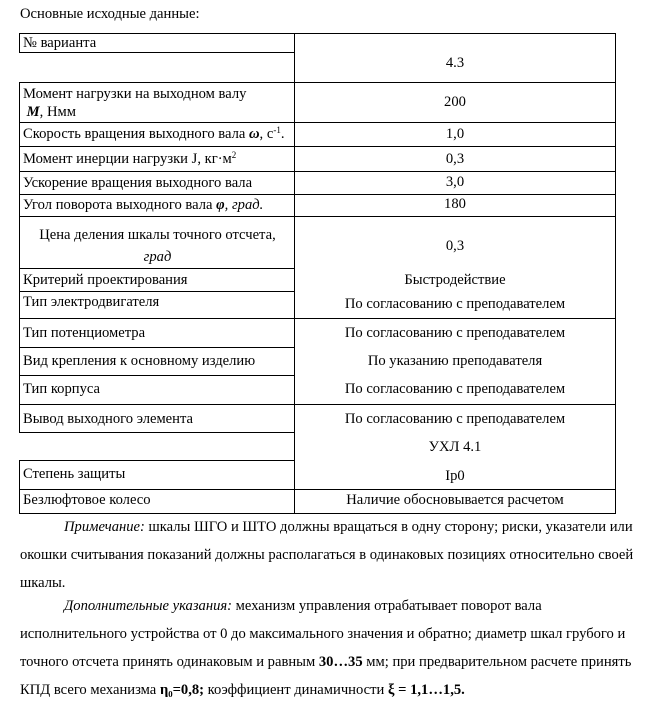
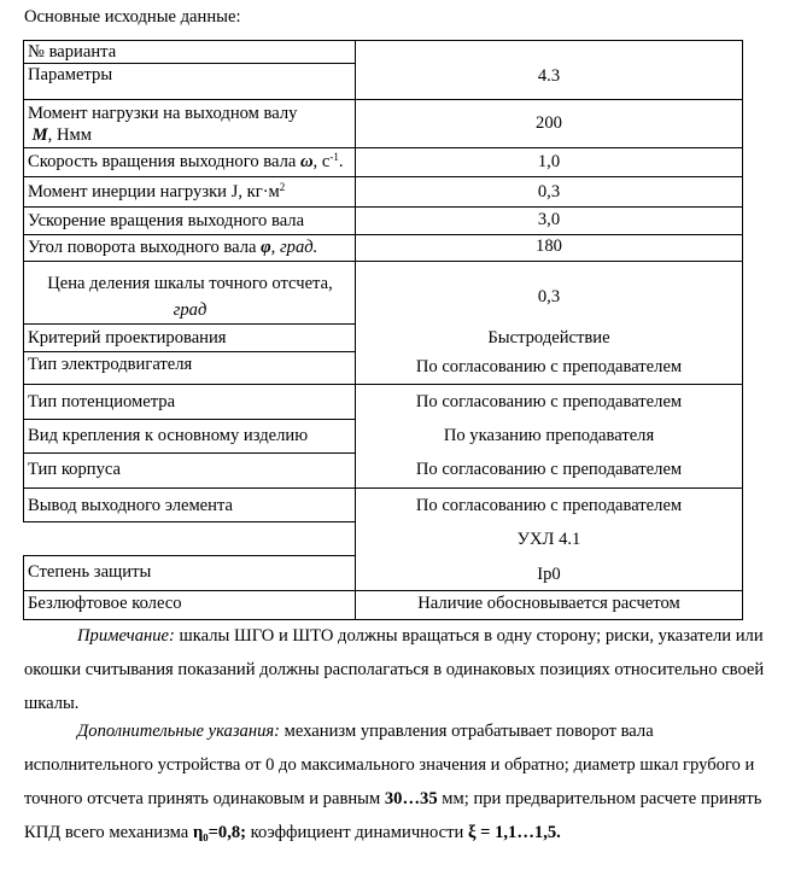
  Основные исходные данные:
  № варианта
+ Параметры
  Момент нагрузки на выходном валу
  M, Нмм
  Скорость вращения выходного вала ω, с-1.
  Момент инерции нагрузки J, кг·м2
  Ускорение вращения выходного вала
  Угол поворота выходного вала φ, град.
  Цена деления шкалы точного отсчета,
  град
  Критерий проектирования
  Тип электродвигателя
  Тип потенциометра
  Вид крепления к основному изделию
  Тип корпуса
  Вывод выходного элемента
  Степень защиты
  Безлюфтовое колесо
  4.3
  200
  1,0
  0,3
  3,0
  180
  0,3
  Быстродействие
  По согласованию с преподавателем
  По согласованию с преподавателем
  По указанию преподавателя
  По согласованию с преподавателем
  По согласованию с преподавателем
  УХЛ 4.1
  Ip0
  Наличие обосновывается расчетом
  Примечание: шкалы ШГО и ШТО должны вращаться в одну сторону; риски, указатели или окошки считывания показаний должны располагаться в одинаковых позициях относительно своей шкалы.
  Дополнительные указания: механизм управления отрабатывает поворот вала исполнительного устройства от 0 до максимального значения и обратно; диаметр шкал грубого и точного отсчета принять одинаковым и равным 30…35 мм; при предварительном расчете принять КПД всего механизма η₀=0,8; коэффициент динамичности ξ = 1,1…1,5.
